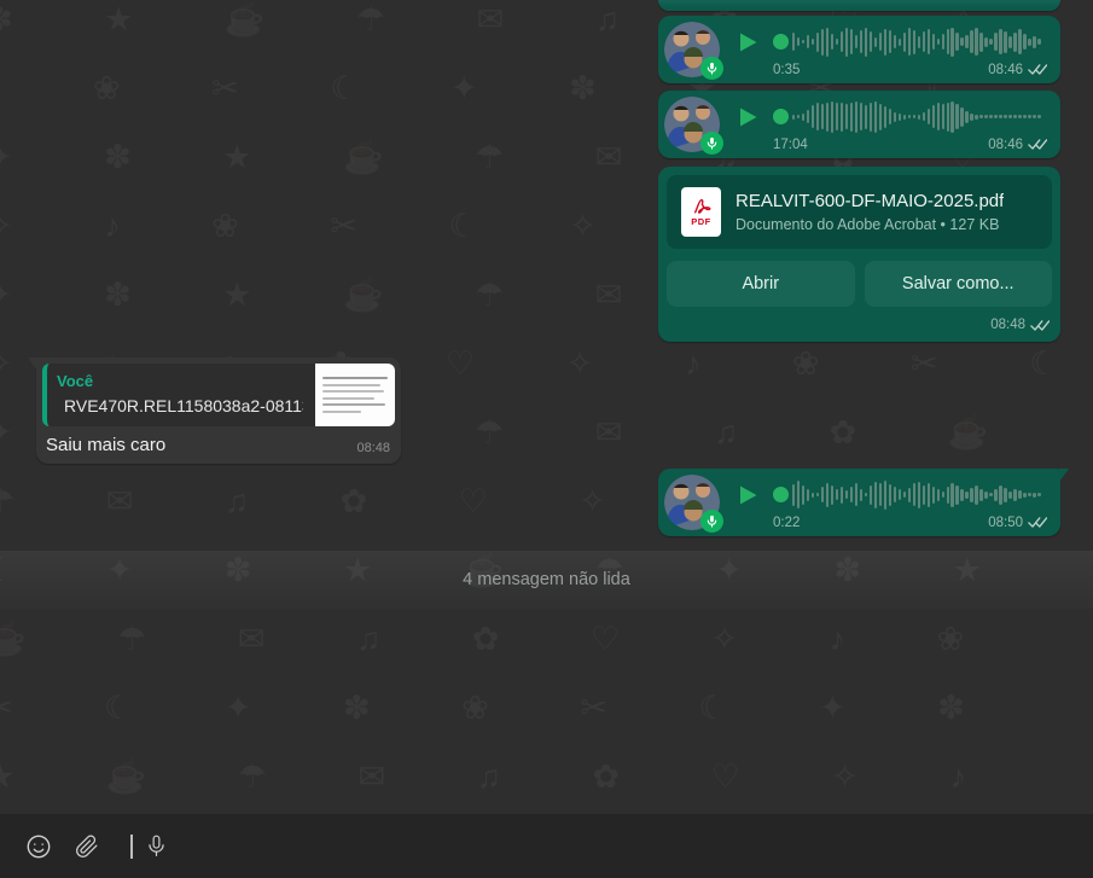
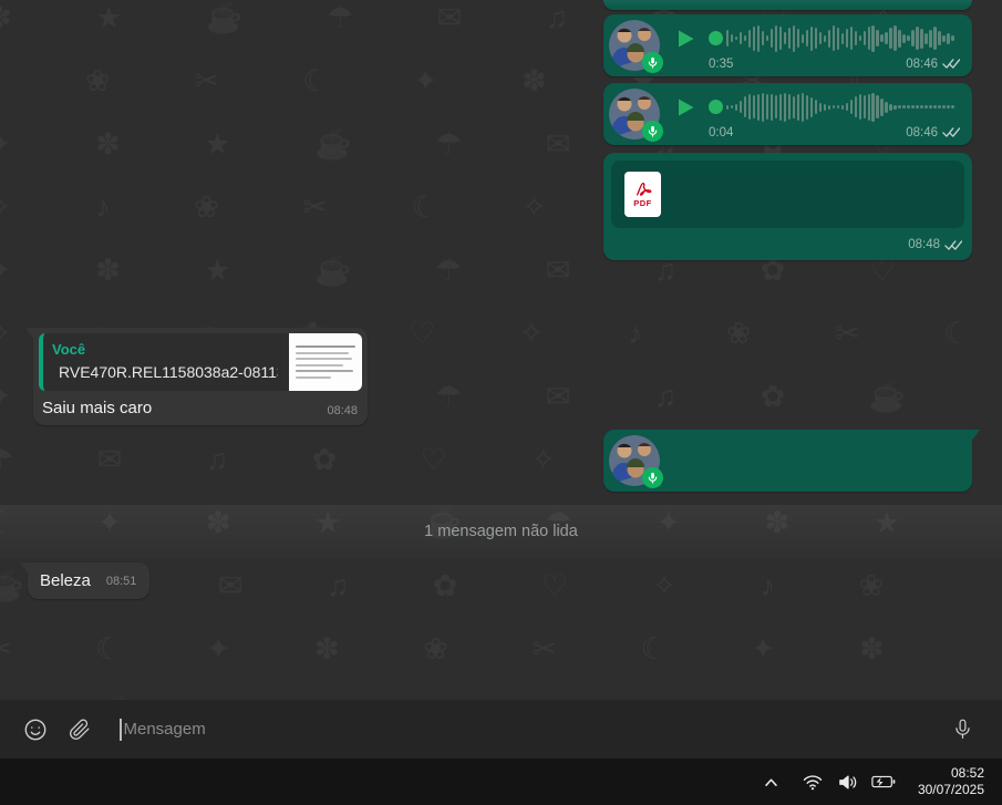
  0:35
  08:46
- 17:04
+ 0:04
  08:46
  PDF
- REALVIT-600-DF-MAIO-2025.pdf
- Documento do Adobe Acrobat • 127 KB
- Abrir
- Salvar como...
  08:48
  Você
  RVE470R.REL1158038a2-0811
  Saiu mais caro
  08:48
- 0:22
- 08:50
- 4 mensagem não lida
+ 1 mensagem não lida
+ Beleza
+ 08:51
+ Mensagem
+ 08:52
+ 30/07/2025
